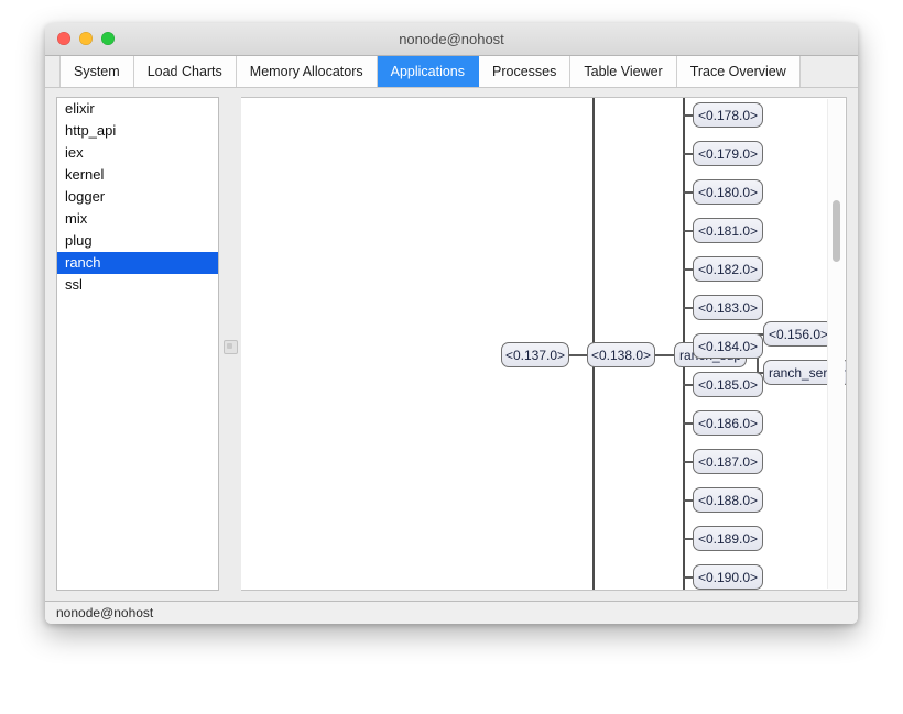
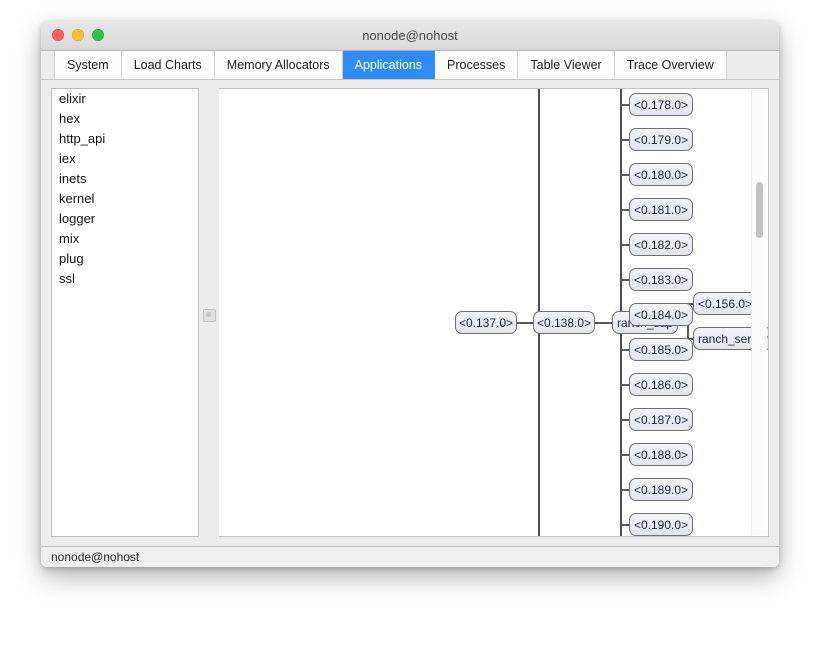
  nonode@nohost
  System
  Load Charts
  Memory Allocators
  Applications
  Processes
  Table Viewer
  Trace Overview
  elixir
+ hex
  http_api
  iex
+ inets
  kernel
  logger
  mix
  plug
- ranch
  ssl
  <0.137.0>
  <0.138.0>
  <0.156.0>
  ranch_ser
  <0.178.0>
  <0.179.0>
  <0.180.0>
  <0.181.0>
  <0.182.0>
  <0.183.0>
  <0.184.0>
  <0.185.0>
  <0.186.0>
  <0.187.0>
  <0.188.0>
  <0.189.0>
  <0.190.0>
  nonode@nohost
